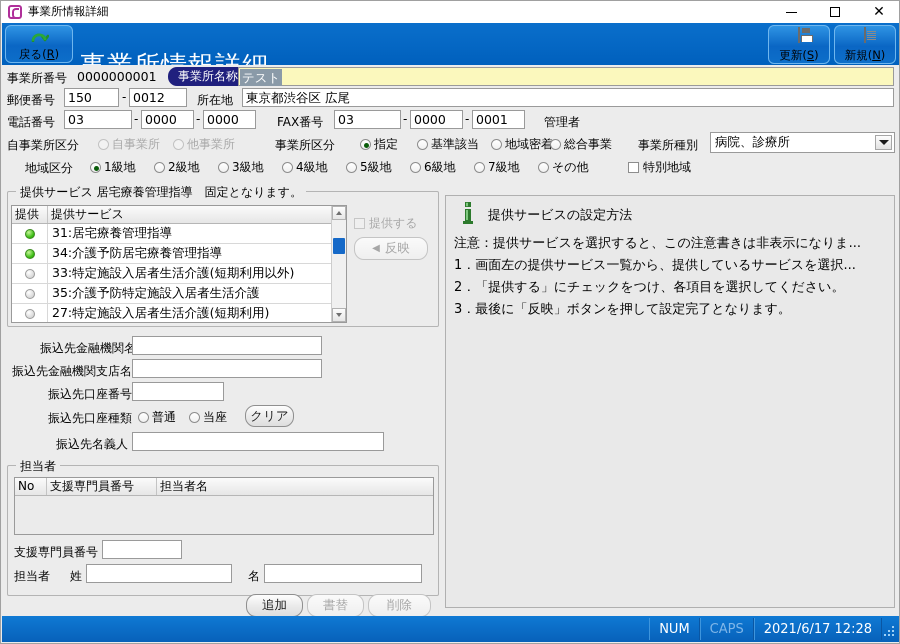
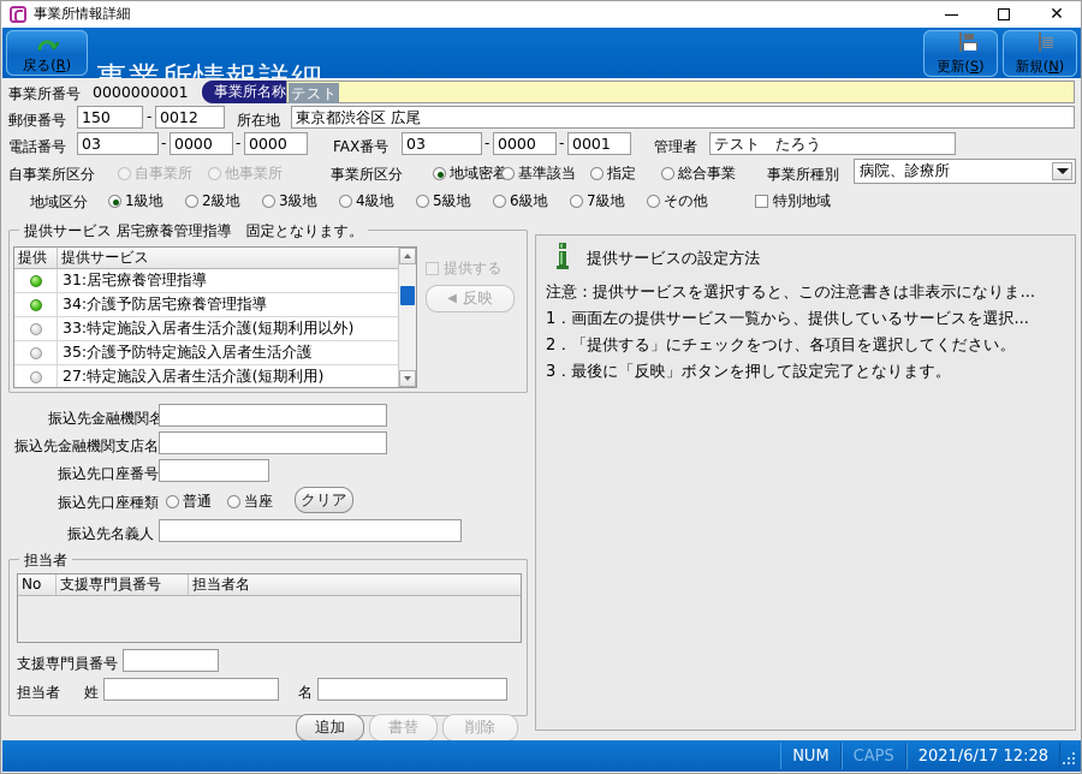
  事業所情報詳細
  ✕
  戻る(R)
  更新(S)
  新規(N)
  事業所番号
  0000000001
  事業所名称
  テスト
  郵便番号
  150
  -
  0012
  所在地
  東京都渋谷区 広尾
  電話番号
  03
  -
  0000
  -
  0000
  FAX番号
  03
  -
  0000
  -
  0001
  管理者
+ テスト たろう
  自事業所区分
  自事業所
  他事業所
  事業所区分
- 指定
+ 地域密着
  基準該当
- 地域密着
+ 指定
  総合事業
  事業所種別
  病院、診療所
  地域区分
  1級地
  2級地
  3級地
  4級地
  5級地
  6級地
  7級地
  その他
  特別地域
  提供サービス 居宅療養管理指導 固定となります。
  提供
  提供サービス
  31:居宅療養管理指導
  34:介護予防居宅療養管理指導
  33:特定施設入居者生活介護(短期利用以外)
  35:介護予防特定施設入居者生活介護
  27:特定施設入居者生活介護(短期利用)
  提供する
  ◀
  反映
  振込先金融機関名
  振込先金融機関支店名
  振込先口座番号
  振込先口座種類
  普通
  当座
  クリア
  振込先名義人
  担当者
  No
  支援専門員番号
  担当者名
  支援専門員番号
  担当者
  姓
  名
  追加
  書替
  削除
  提供サービスの設定方法
  注意：提供サービスを選択すると、この注意書きは非表示になりま...
  1．画面左の提供サービス一覧から、提供しているサービスを選択...
  2．「提供する」にチェックをつけ、各項目を選択してください。
  3．最後に「反映」ボタンを押して設定完了となります。
  NUM
  CAPS
  2021/6/17 12:28
